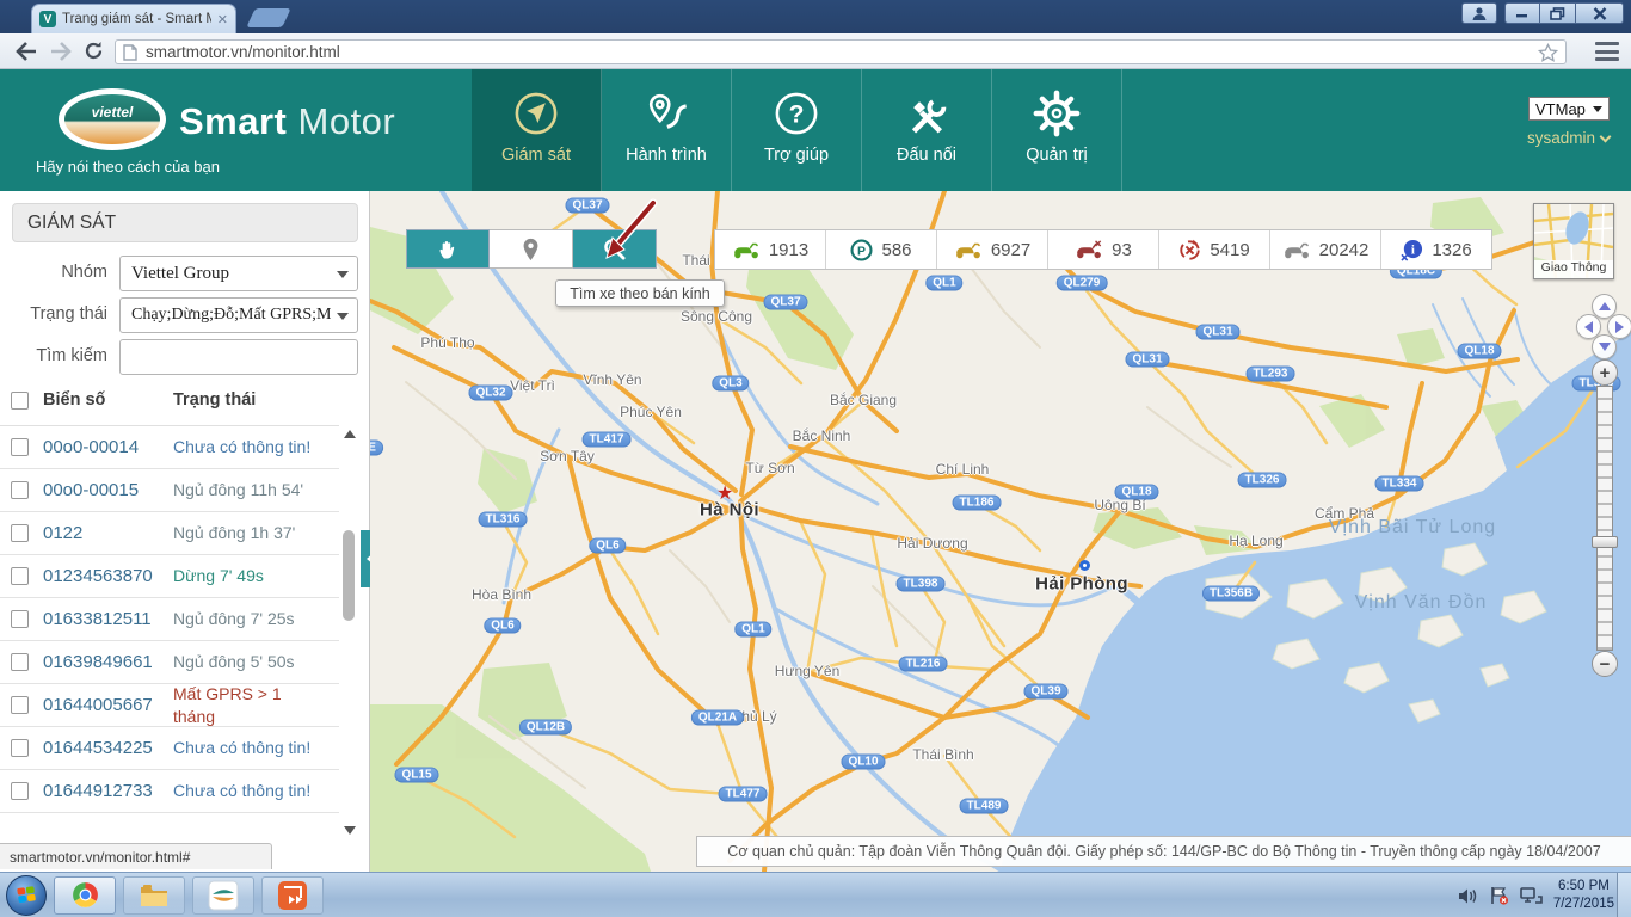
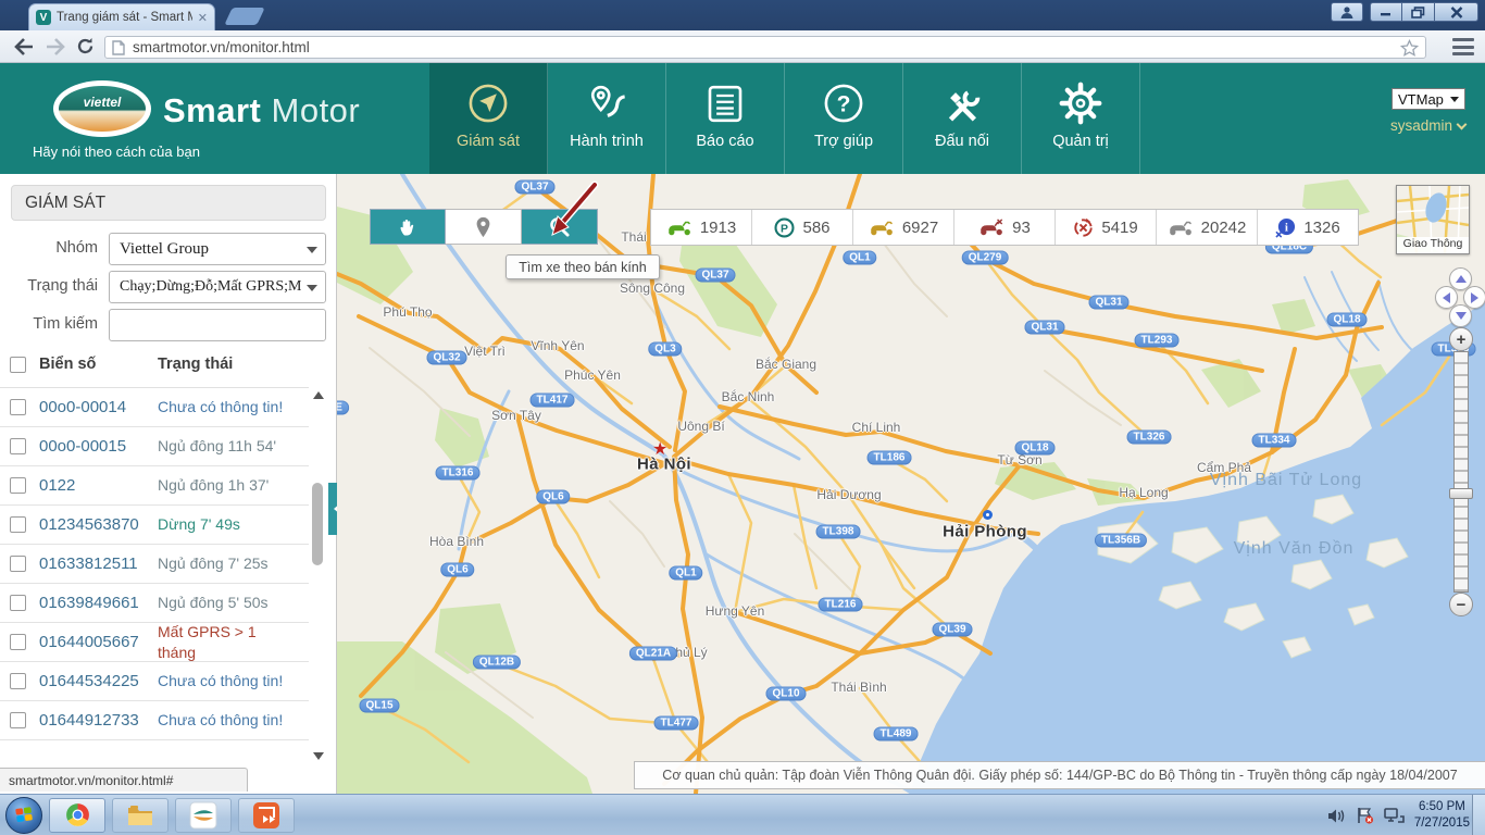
  V
  Trang giám sát - Smart
  ✕
  smartmotor.vn/monitor.html
  viettel
  Hãy nói theo cách của bạn
  Smart Motor
  Giám sát
  Hành trình
+ Báo cáo
  ?
  Trợ giúp
  Đấu nối
  Quản trị
  VTMap
  sysadmin
  GIÁM SÁT
  Nhóm
  Viettel Group
  Trạng thái
  Chạy;Dừng;Đỗ;Mất GPRS;M
  Tìm kiếm
  Biển số
  Trạng thái
  00o0-00014
  Chưa có thông tin!
  00o0-00015
  Ngủ đông 11h 54'
  0122
  Ngủ đông 1h 37'
  01234563870
  Dừng 7' 49s
  01633812511
  Ngủ đông 7' 25s
  01639849661
  Ngủ đông 5' 50s
  01644005667
  Mất GPRS > 1 tháng
  01644534225
  Chưa có thông tin!
  01644912733
  Chưa có thông tin!
  ★
  Phú Thọ
  Việt Trì
  Vĩnh Yên
  Sông Công
  Thái
  Phúc Yên
  Sơn Tây
  Bắc Giang
  Bắc Ninh
- Từ Sơn
+ Uông Bí
  Chí Linh
  Hải Dương
- Uông Bí
+ Từ Sơn
  Hạ Long
  Cẩm Phả
  Hưng Yên
  hủ Lý
  Thái Bình
  Hòa Bình
  Hà Nội
  Hải Phòng
  Vịnh Bãi Tử Long
  Vịnh Văn Đồn
  QL37
  QL37
  QL1
  QL279
  QL18C
  QL31
  QL18
  QL31
  TL293
  QL3
  QL32
  TL417
  TL316
  TL326
  TL334
  QL18
  TL186
  QL6
  TL398
  TL356B
  QL6
  QL1
  TL216
  QL39
  QL21A
  QL12B
  QL10
  QL15
  TL477
  TL489
  Tìm xe theo bán kính
  1913
  P
  586
  6927
  93
  5419
  20242
  i
  1326
  Giao Thông
  +
  −
  Cơ quan chủ quản: Tập đoàn Viễn Thông Quân đội. Giấy phép số: 144/GP-BC do Bộ Thông tin - Truyền thông cấp ngày 18/04/2007
  smartmotor.vn/monitor.html#
  6:50 PM
  7/27/2015
